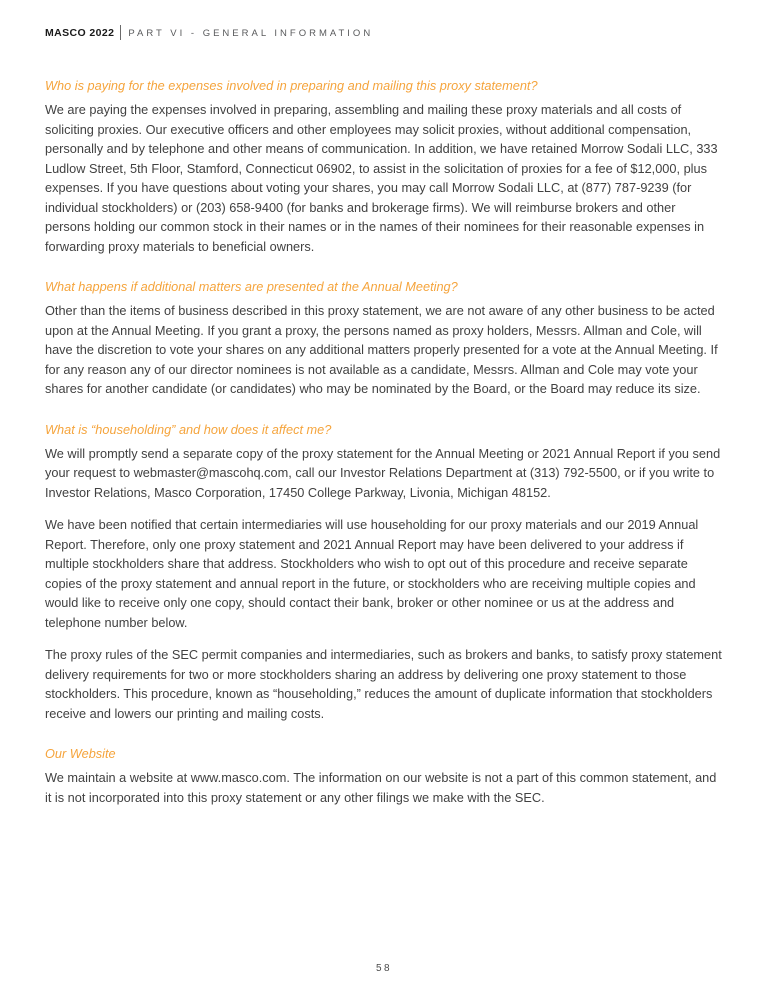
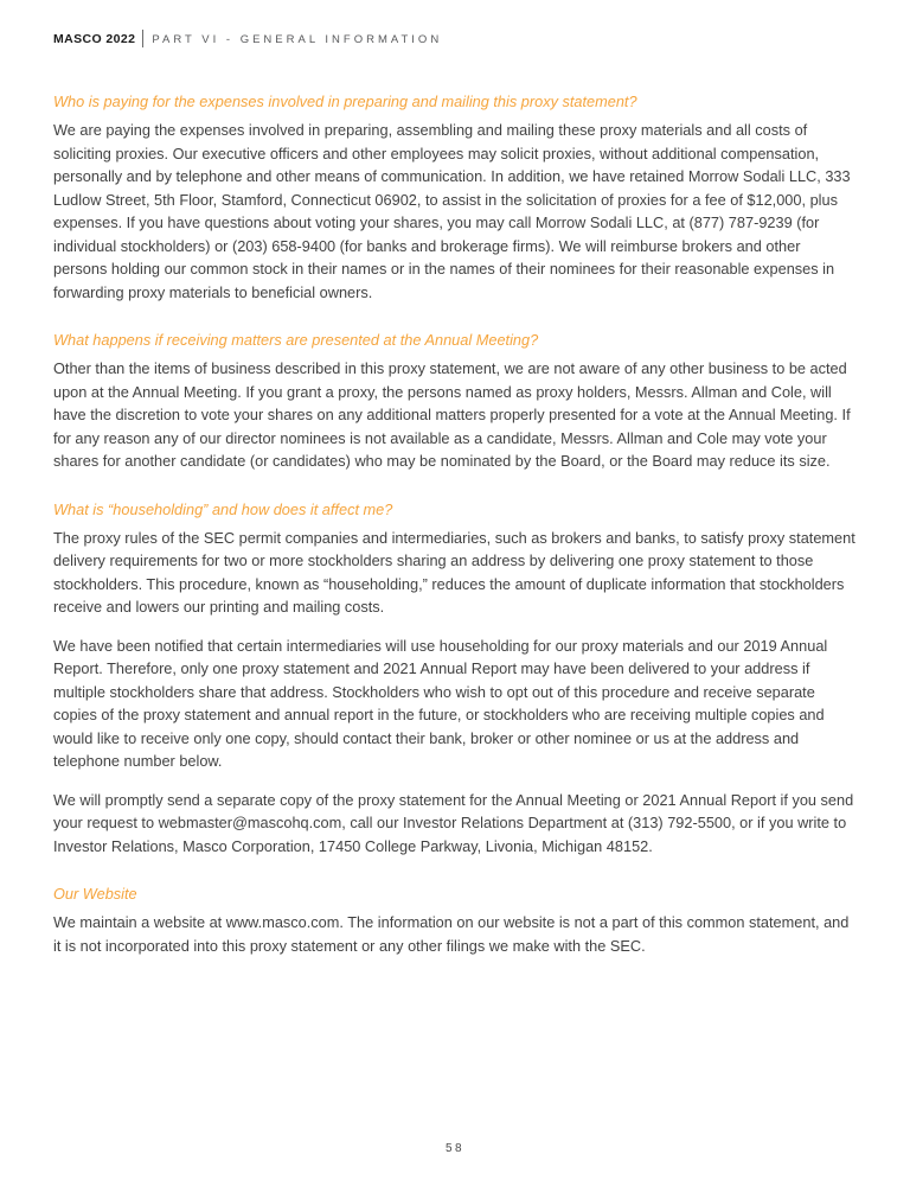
  MASCO 2022
  PART VI - GENERAL INFORMATION
  Who is paying for the expenses involved in preparing and mailing this proxy statement?
  We are paying the expenses involved in preparing, assembling and mailing these proxy materials and all costs of soliciting proxies. Our executive officers and other employees may solicit proxies, without additional compensation, personally and by telephone and other means of communication. In addition, we have retained Morrow Sodali LLC, 333 Ludlow Street, 5th Floor, Stamford, Connecticut 06902, to assist in the solicitation of proxies for a fee of $12,000, plus expenses. If you have questions about voting your shares, you may call Morrow Sodali LLC, at (877) 787-9239 (for individual stockholders) or (203) 658-9400 (for banks and brokerage firms). We will reimburse brokers and other persons holding our common stock in their names or in the names of their nominees for their reasonable expenses in forwarding proxy materials to beneficial owners.
- What happens if additional matters are presented at the Annual Meeting?
+ What happens if receiving matters are presented at the Annual Meeting?
  Other than the items of business described in this proxy statement, we are not aware of any other business to be acted upon at the Annual Meeting. If you grant a proxy, the persons named as proxy holders, Messrs. Allman and Cole, will have the discretion to vote your shares on any additional matters properly presented for a vote at the Annual Meeting. If for any reason any of our director nominees is not available as a candidate, Messrs. Allman and Cole may vote your shares for another candidate (or candidates) who may be nominated by the Board, or the Board may reduce its size.
  What is “householding” and how does it affect me?
- We will promptly send a separate copy of the proxy statement for the Annual Meeting or 2021 Annual Report if you send your request to webmaster@mascohq.com, call our Investor Relations Department at (313) 792-5500, or if you write to Investor Relations, Masco Corporation, 17450 College Parkway, Livonia, Michigan 48152.
+ The proxy rules of the SEC permit companies and intermediaries, such as brokers and banks, to satisfy proxy statement delivery requirements for two or more stockholders sharing an address by delivering one proxy statement to those stockholders. This procedure, known as “householding,” reduces the amount of duplicate information that stockholders receive and lowers our printing and mailing costs.
  We have been notified that certain intermediaries will use householding for our proxy materials and our 2019 Annual Report. Therefore, only one proxy statement and 2021 Annual Report may have been delivered to your address if multiple stockholders share that address. Stockholders who wish to opt out of this procedure and receive separate copies of the proxy statement and annual report in the future, or stockholders who are receiving multiple copies and would like to receive only one copy, should contact their bank, broker or other nominee or us at the address and telephone number below.
- The proxy rules of the SEC permit companies and intermediaries, such as brokers and banks, to satisfy proxy statement delivery requirements for two or more stockholders sharing an address by delivering one proxy statement to those stockholders. This procedure, known as “householding,” reduces the amount of duplicate information that stockholders receive and lowers our printing and mailing costs.
+ We will promptly send a separate copy of the proxy statement for the Annual Meeting or 2021 Annual Report if you send your request to webmaster@mascohq.com, call our Investor Relations Department at (313) 792-5500, or if you write to Investor Relations, Masco Corporation, 17450 College Parkway, Livonia, Michigan 48152.
  Our Website
  We maintain a website at www.masco.com. The information on our website is not a part of this common statement, and it is not incorporated into this proxy statement or any other filings we make with the SEC.
  58
